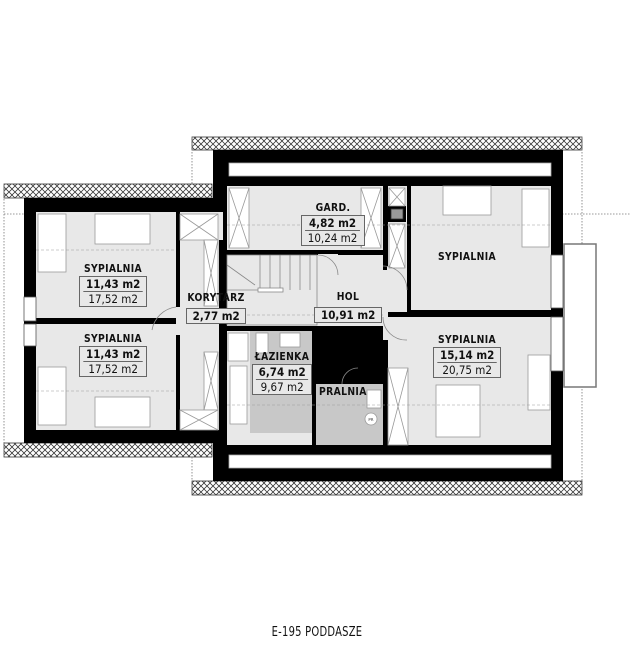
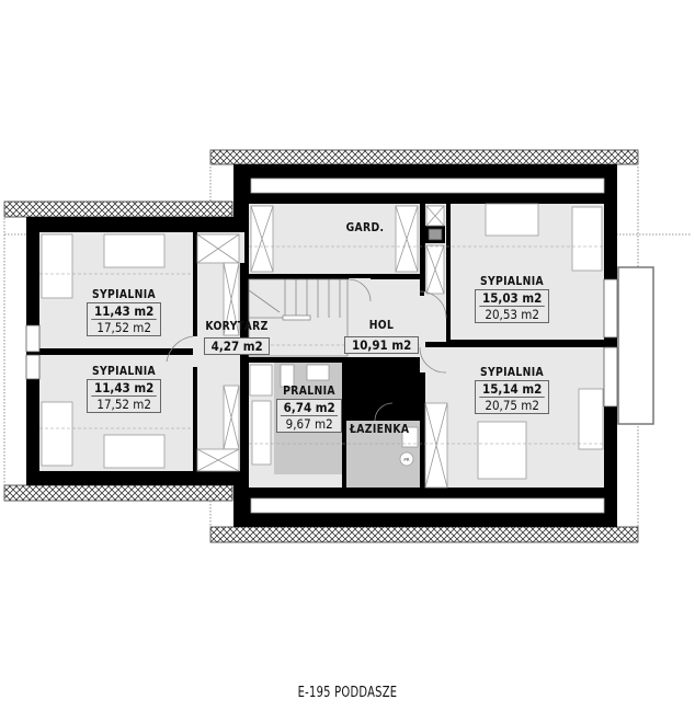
  SYPIALNIA
  11,43 m2
  17,52 m2
  SYPIALNIA
  11,43 m2
  17,52 m2
  KORYTARZ
- 2,77 m2
+ 4,27 m2
  GARD.
- 4,82 m2
- 10,24 m2
  HOL
  10,91 m2
- ŁAZIENKA
+ PRALNIA
  6,74 m2
  9,67 m2
- PRALNIA
+ ŁAZIENKA
  SYPIALNIA
+ 15,03 m2
+ 20,53 m2
  SYPIALNIA
  15,14 m2
  20,75 m2
  E-195 PODDASZE
